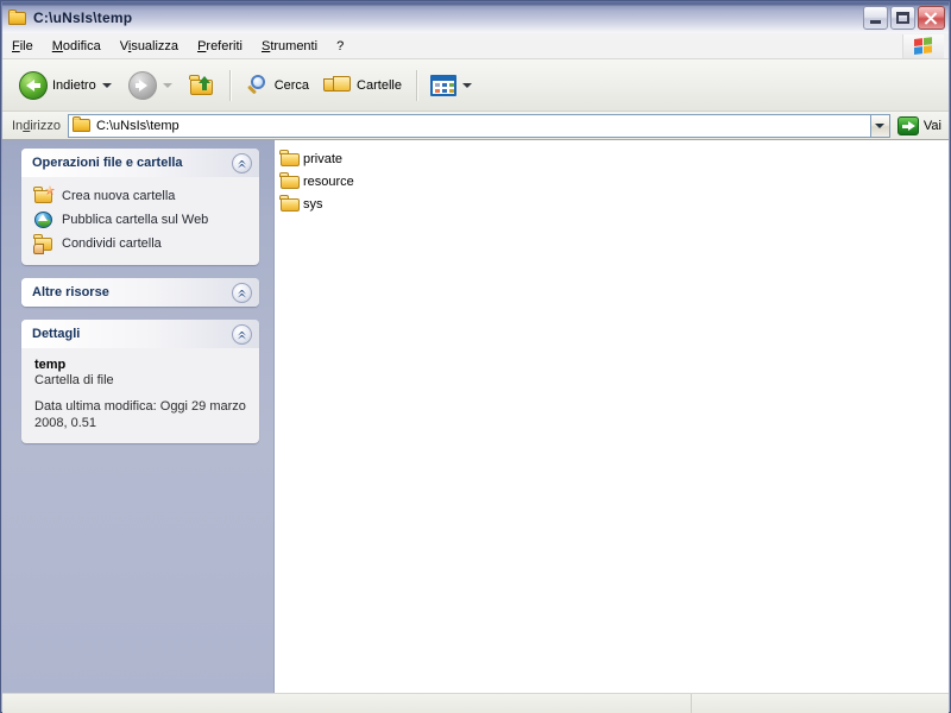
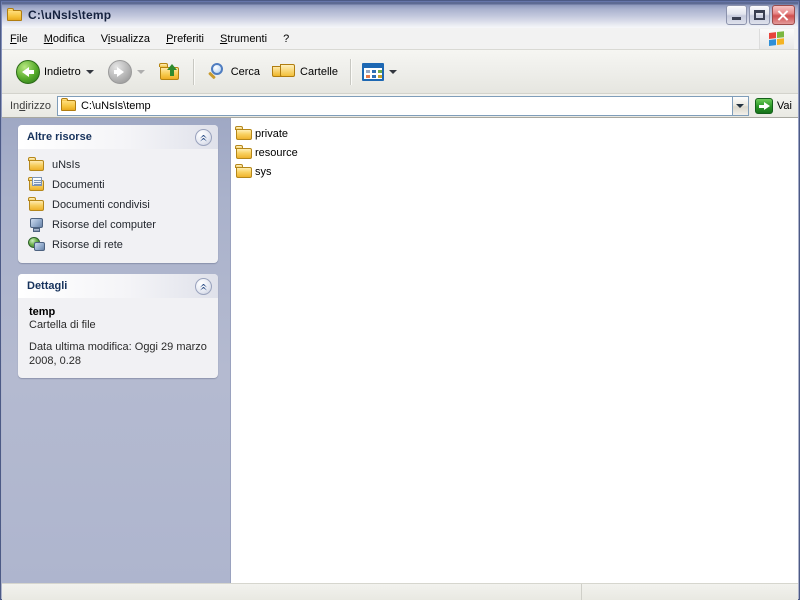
  C:\uNsIs\temp
  File
  Modifica
  Visualizza
  Preferiti
  Strumenti
  ?
  Indietro
  Cerca
  Cartelle
  Indirizzo
  C:\uNsIs\temp
  Vai
- Operazioni file e cartella
- Crea nuova cartella
- Pubblica cartella sul Web
- Condividi cartella
  Altre risorse
+ uNsIs
+ Documenti
+ Documenti condivisi
+ Risorse del computer
+ Risorse di rete
  Dettagli
  temp
  Cartella di file
- Data ultima modifica: Oggi 29 marzo 2008, 0.51
+ Data ultima modifica: Oggi 29 marzo 2008, 0.28
  private
  resource
  sys
